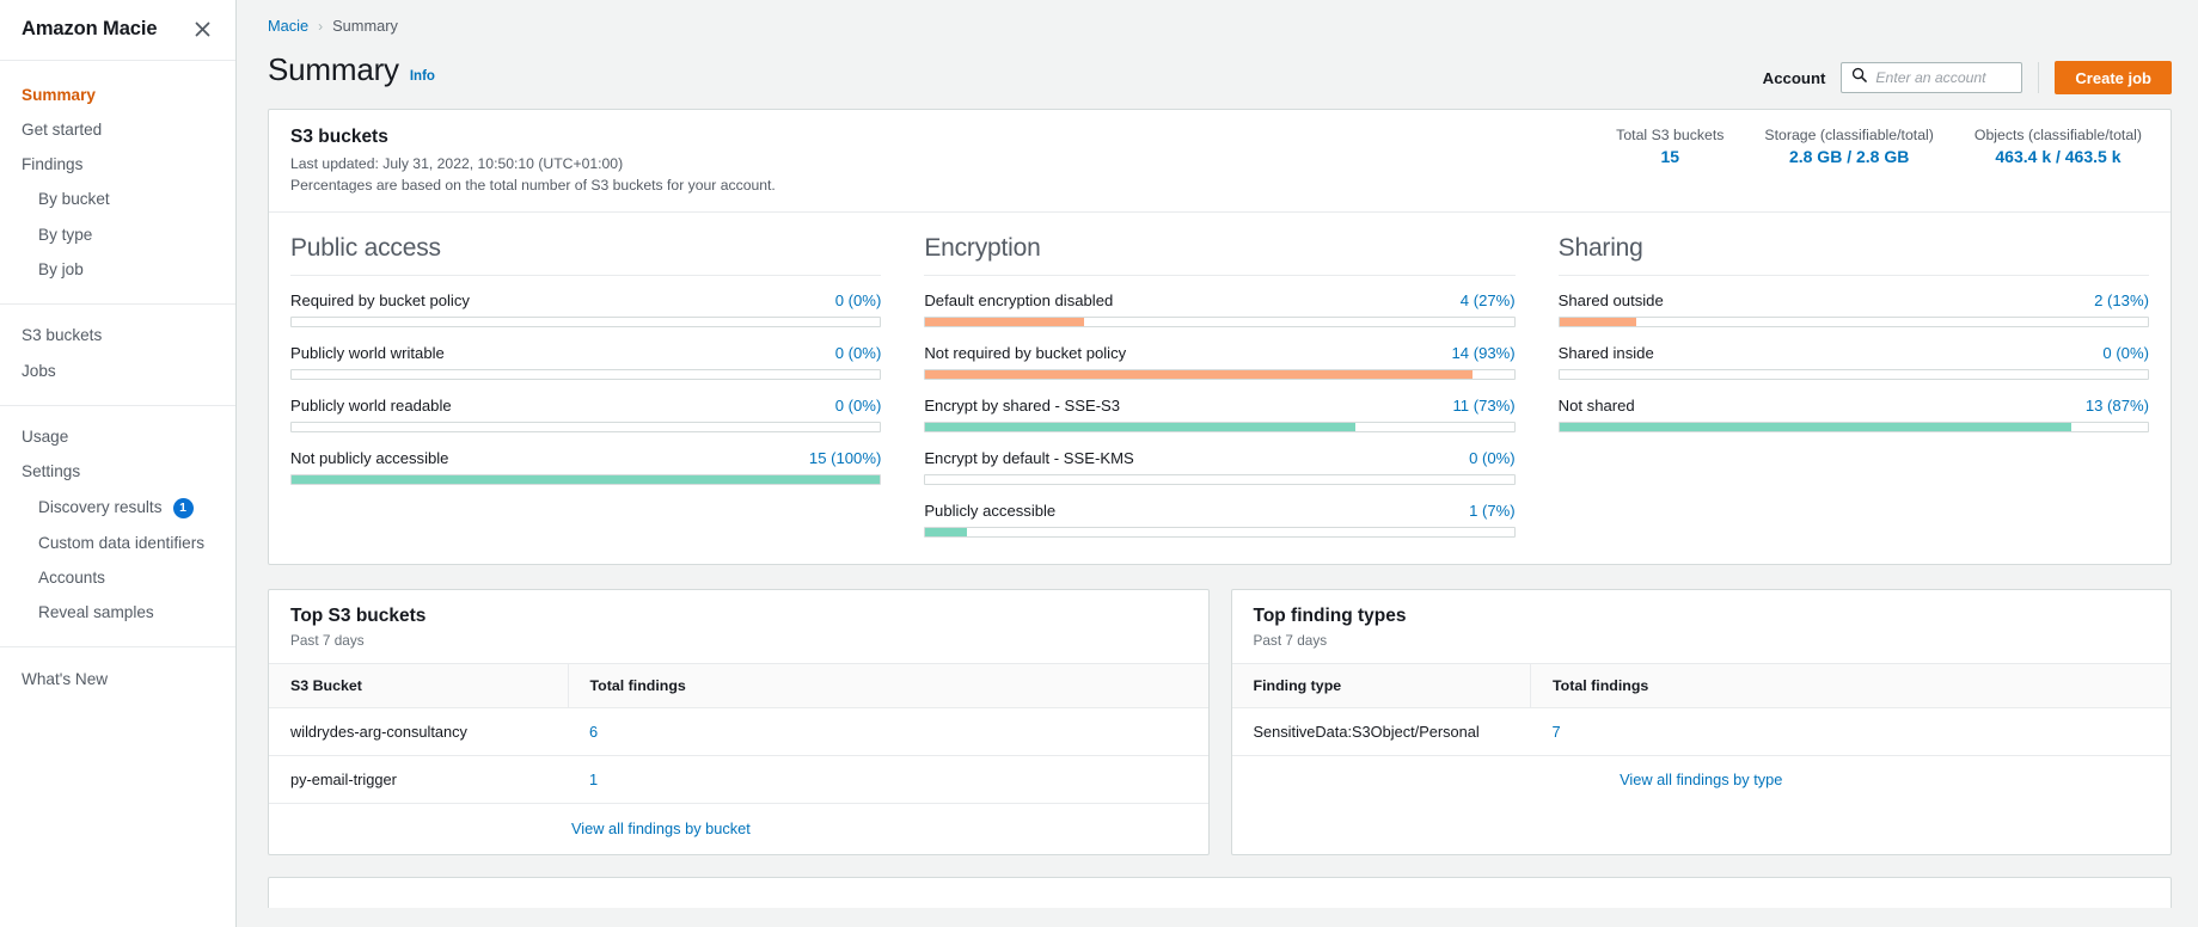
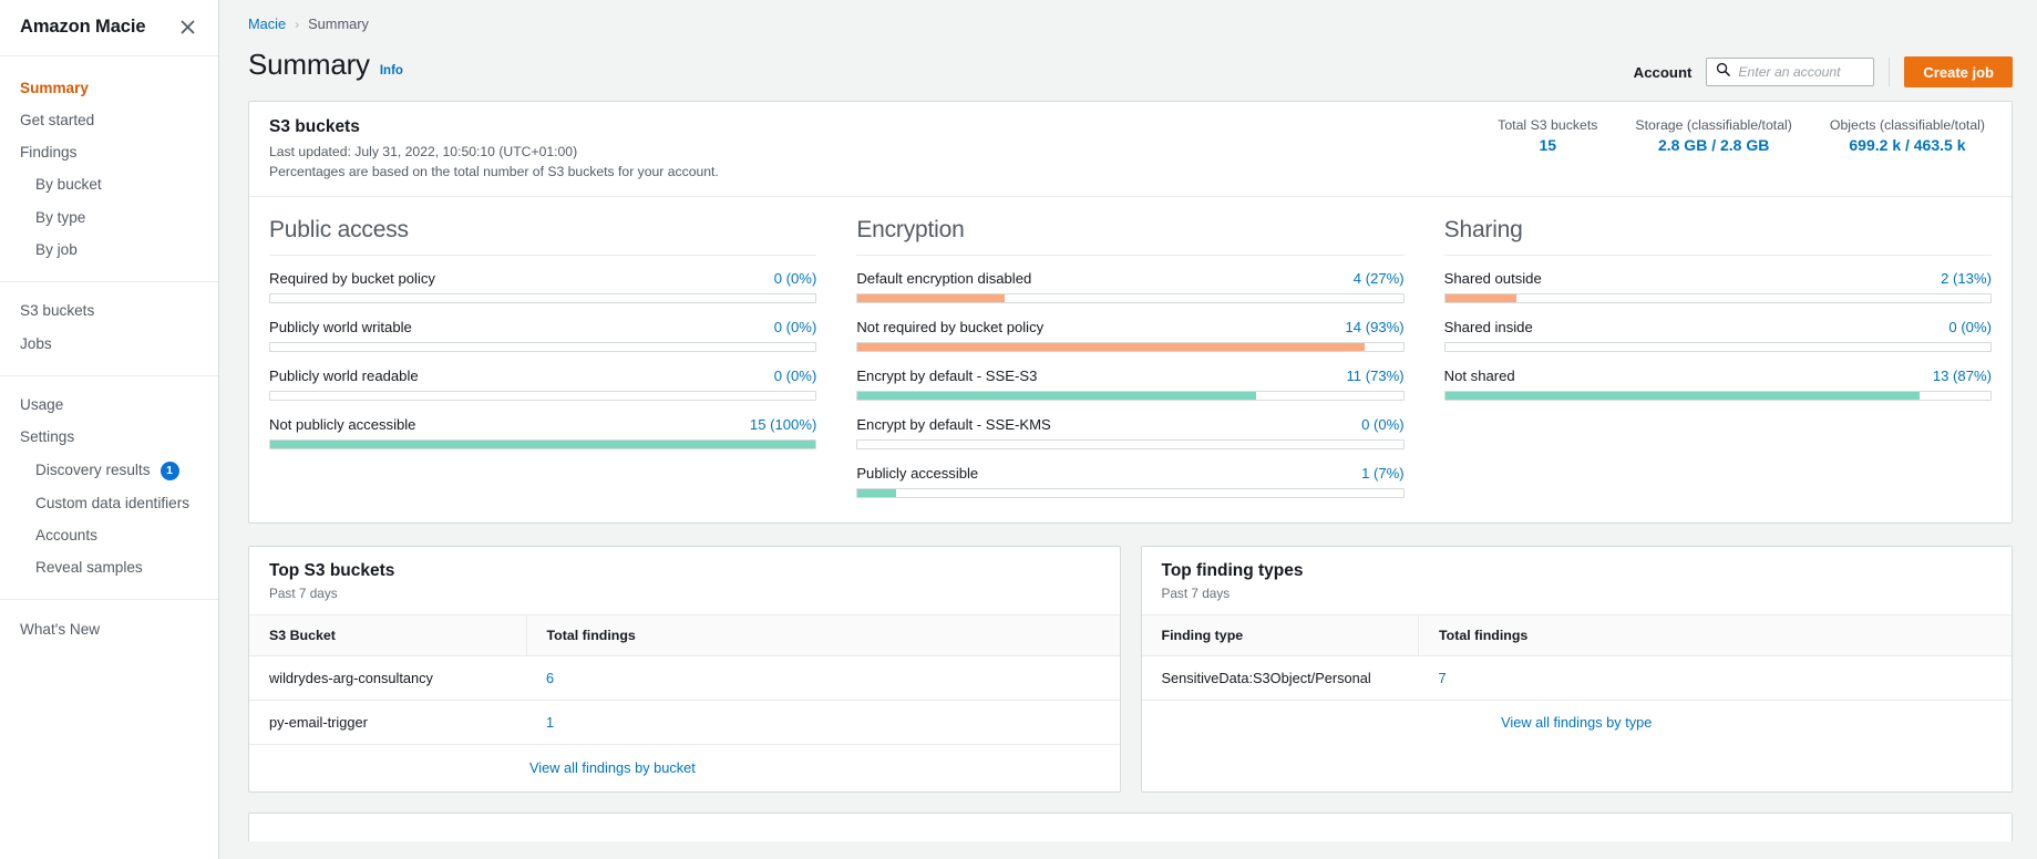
  Amazon Macie
  Summary
  Get started
  Findings
  By bucket
  By type
  By job
  S3 buckets
  Jobs
  Usage
  Settings
  Discovery results
  1
  Custom data identifiers
  Accounts
  Reveal samples
  What's New
  Macie
  ›
  Summary
  Summary
  Info
  Account
  Enter an account
  Create job
  S3 buckets
  Last updated: July 31, 2022, 10:50:10 (UTC+01:00)
  Percentages are based on the total number of S3 buckets for your account.
  Total S3 buckets
  15
  Storage (classifiable/total)
  2.8 GB / 2.8 GB
  Objects (classifiable/total)
- 463.4 k / 463.5 k
+ 699.2 k / 463.5 k
  Public access
  Required by bucket policy
  0 (0%)
  Publicly world writable
  0 (0%)
  Publicly world readable
  0 (0%)
  Not publicly accessible
  15 (100%)
  Encryption
  Default encryption disabled
  4 (27%)
  Not required by bucket policy
  14 (93%)
- Encrypt by shared - SSE-S3
+ Encrypt by default - SSE-S3
  11 (73%)
  Encrypt by default - SSE-KMS
  0 (0%)
  Publicly accessible
  1 (7%)
  Sharing
  Shared outside
  2 (13%)
  Shared inside
  0 (0%)
  Not shared
  13 (87%)
  Top S3 buckets
  Past 7 days
  S3 Bucket	Total findings
  wildrydes-arg-consultancy	6
  py-email-trigger	1
  View all findings by bucket
  Top finding types
  Past 7 days
  Finding type	Total findings
  SensitiveData:S3Object/Personal	7
  View all findings by type
